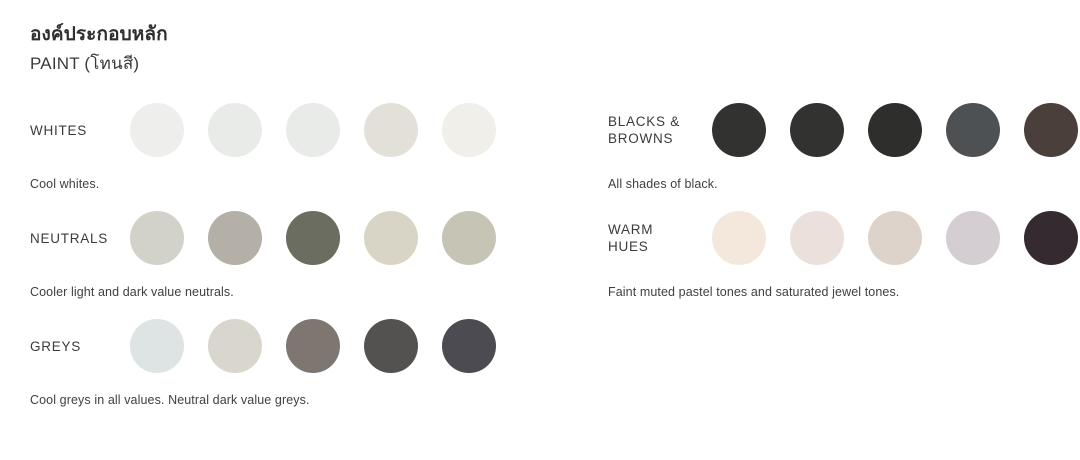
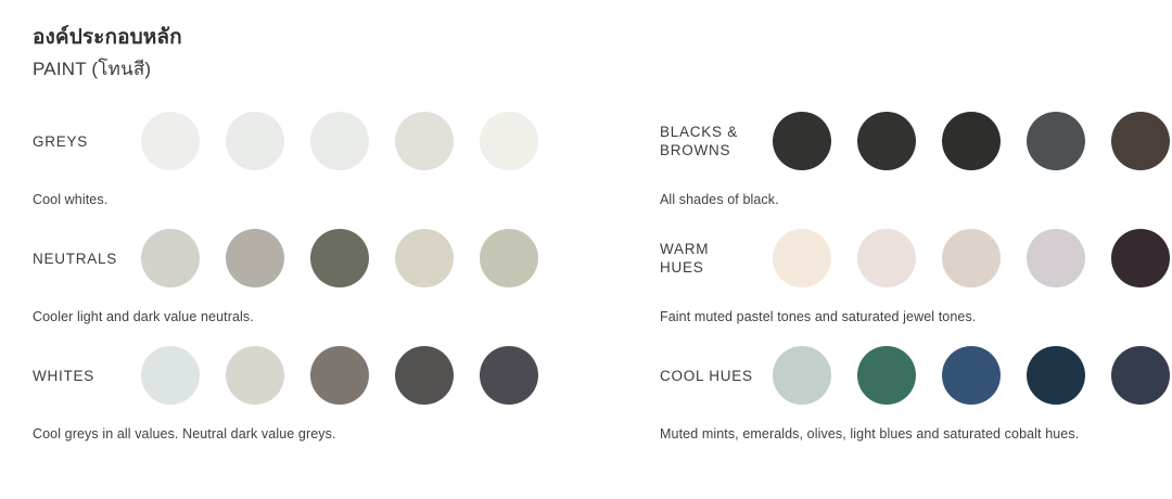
  องค์ประกอบหลัก
  PAINT (โทนสี)
- WHITES
+ GREYS
  Cool whites.
  NEUTRALS
  Cooler light and dark value neutrals.
- GREYS
+ WHITES
  Cool greys in all values. Neutral dark value greys.
  BLACKS &
  BROWNS
  All shades of black.
  WARM
  HUES
  Faint muted pastel tones and saturated jewel tones.
+ COOL HUES
+ Muted mints, emeralds, olives, light blues and saturated cobalt hues.
